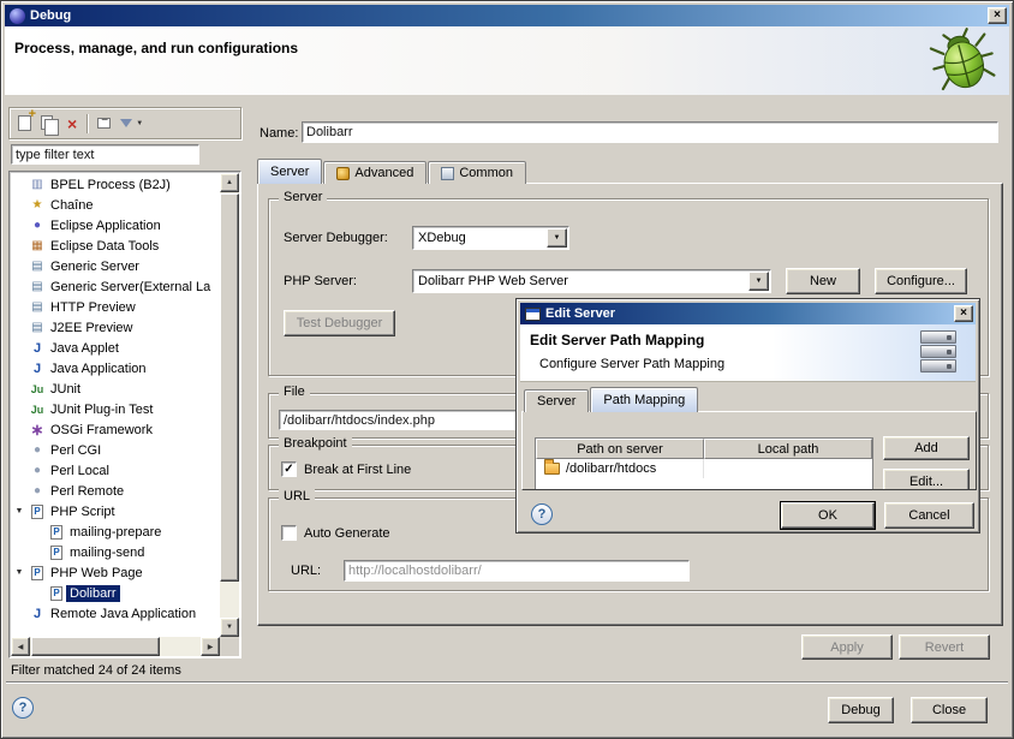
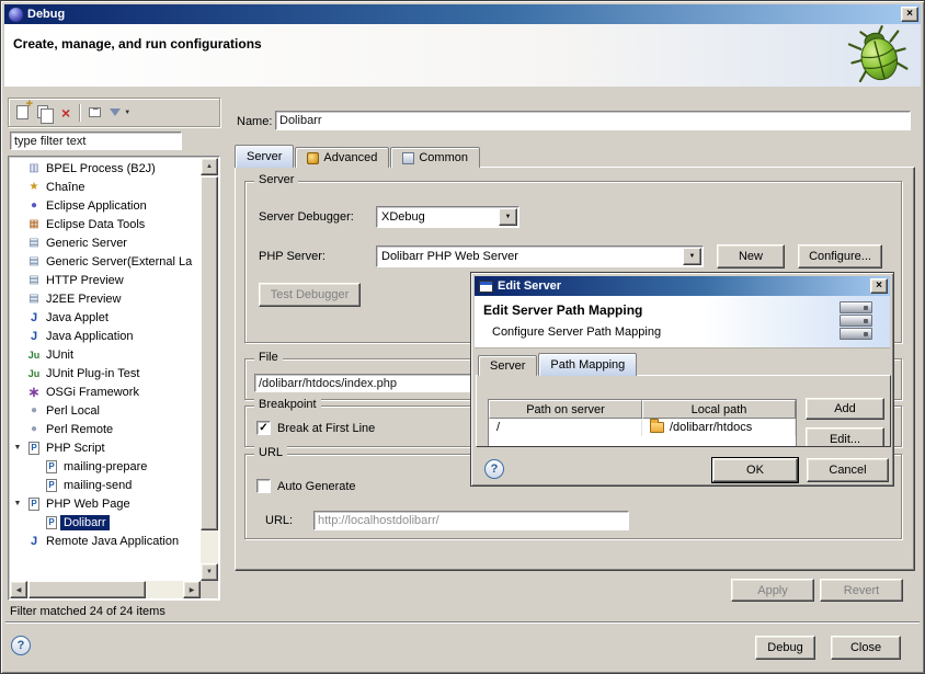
  Debug
  ×
- Process, manage, and run configurations
+ Create, manage, and run configurations
  ×
  type filter text
  BPEL Process (B2J)
  Chaîne
  Eclipse Application
  Eclipse Data Tools
  Generic Server
  Generic Server(External La
  HTTP Preview
  J2EE Preview
  Java Applet
  Java Application
  JUnit
  JUnit Plug-in Test
  OSGi Framework
- Perl CGI
  Perl Local
  Perl Remote
  PHP Script
  mailing-prepare
  mailing-send
  PHP Web Page
  Dolibarr
  Remote Java Application
  Filter matched 24 of 24 items
  Name:
  Dolibarr
  Server
  Advanced
  Common
  Server
  Server Debugger:
  XDebug
  PHP Server:
  Dolibarr PHP Web Server
  New
  Configure...
  Test Debugger
  File
  /dolibarr/htdocs/index.php
  Breakpoint
  ✓
  Break at First Line
  URL
  Auto Generate
  URL:
  http://localhostdolibarr/
  Apply
  Revert
  ?
  Debug
  Close
  Edit Server
  ×
  Edit Server Path Mapping
  Configure Server Path Mapping
  Server
  Path Mapping
  Path on server
  Local path
+ /
  /dolibarr/htdocs
  Add
  Edit...
  ?
  OK
  Cancel
